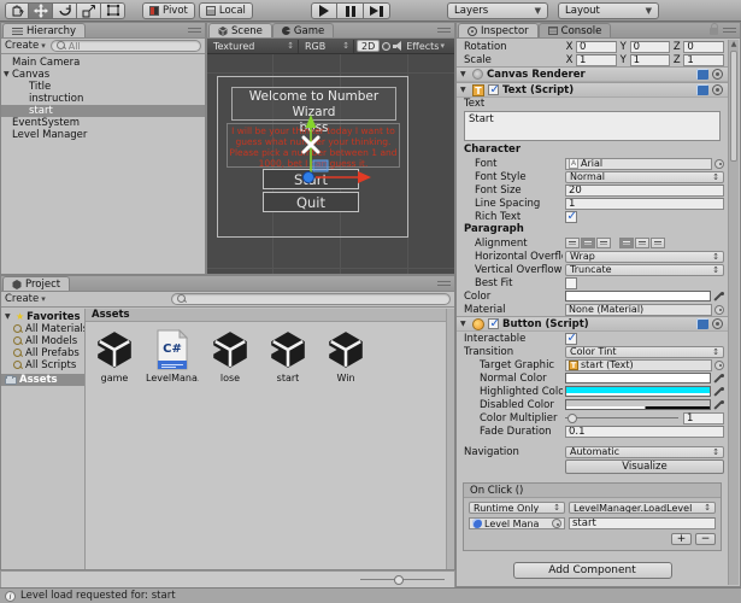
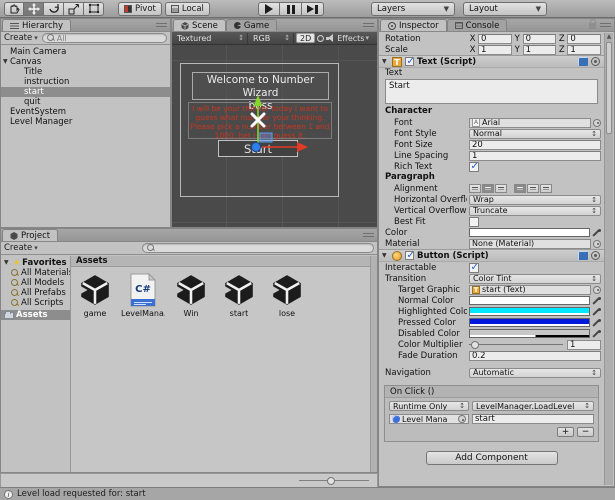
  Pivot
  Local
  Layers
  ▼
  Layout
  ▼
  Hierarchy
  Create
  ▾
  All
  Main Camera
  Canvas
  Title
  instruction
  start
+ quit
  EventSystem
  Level Manager
  Scene
  Game
  Textured
  ↕
  RGB
  ↕
  2D
  Effects
  ▾
  Welcome to Number Wizard
  bss
  I will be your thinker today I want to
  guess what nuer your thinking.
  Please pick a number between 1 and
  1000, bet I can guess it.
- Quit
  Project
  Create
  ▾
  ★
  Favorites
  All Material
  All Models
  All Prefabs
  All Scripts
  Assets
  Assets
  game
  C#
  LevelMana
- lose
+ Win
  start
- Win
+ lose
  Inspector
  Console
  Rotation
  X
  0
  Y
  0
  Z
  0
  Scale
  X
  1
  Y
  1
  Z
  1
- Canvas Renderer
  T
  Text (Script)
  Text
  Start
  Character
  Font
  Arial
  Font Style
  Normal
  ↕
  Font Size
  20
  Line Spacing
  1
  Rich Text
  Paragraph
  Alignment
  Horizontal Overfl
  Wrap
  ↕
  Vertical Overflow
  Truncate
  ↕
  Best Fit
  Color
  Material
  None (Material)
  Button (Script)
  Interactable
  Transition
  Color Tint
  ↕
  Target Graphic
  T
  start (Text)
  Normal Color
  Highlighted Colo
+ Pressed Color
  Disabled Color
  Color Multiplier
  1
  Fade Duration
- 0.1
+ 0.2
  Navigation
  Automatic
  ↕
- Visualize
  On Click ()
  Runtime Only
  ↕
  LevelManager.LoadLevel
  ↕
  Level Mana
  start
  +
  −
  Add Component
  i
  Level load requested for: start
